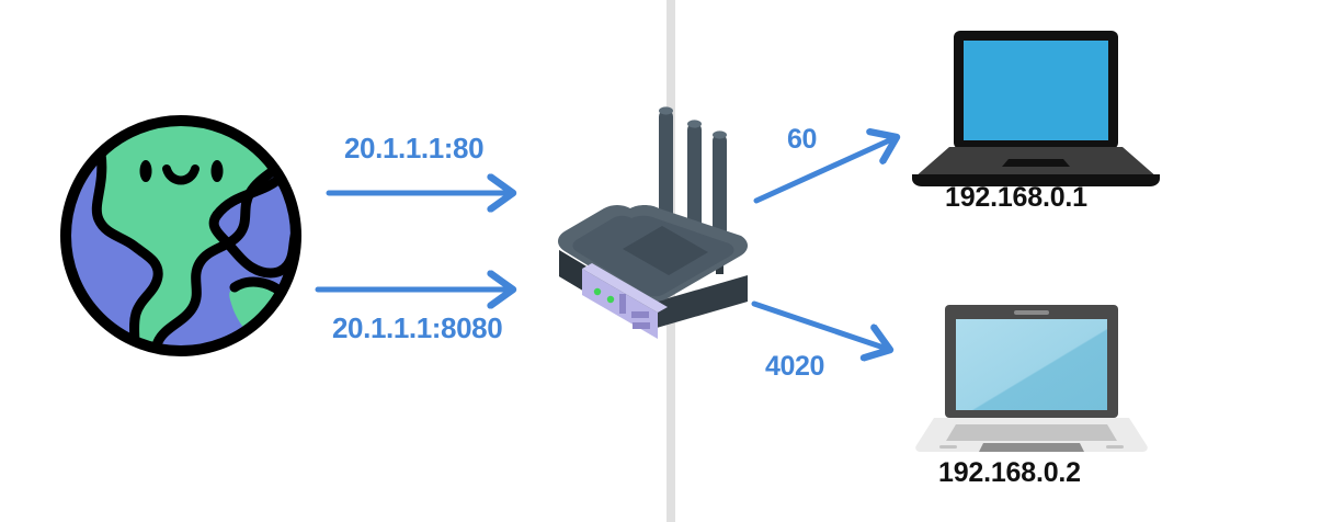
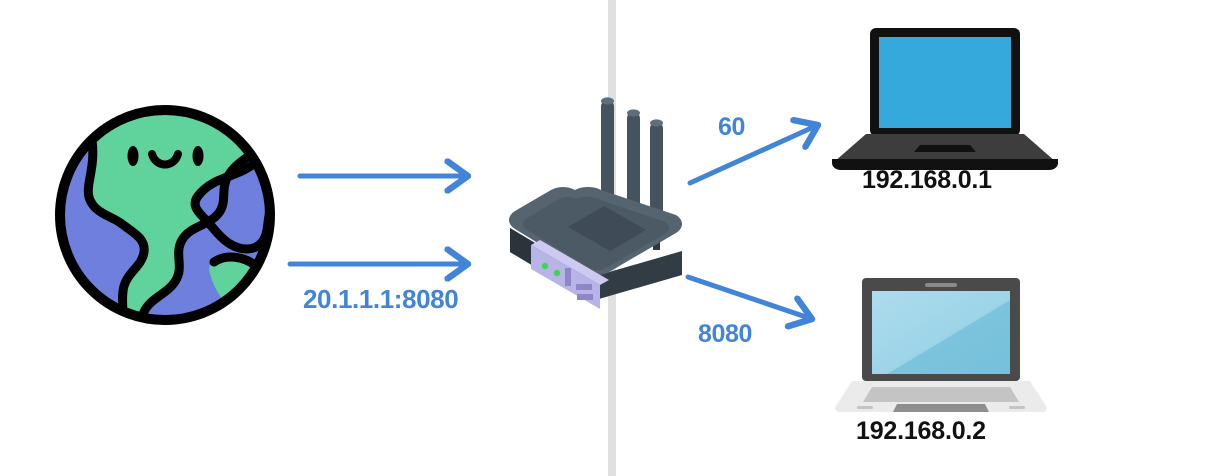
- 20.1.1.1:80
  20.1.1.1:8080
  60
- 4020
+ 8080
  192.168.0.1
  192.168.0.2
